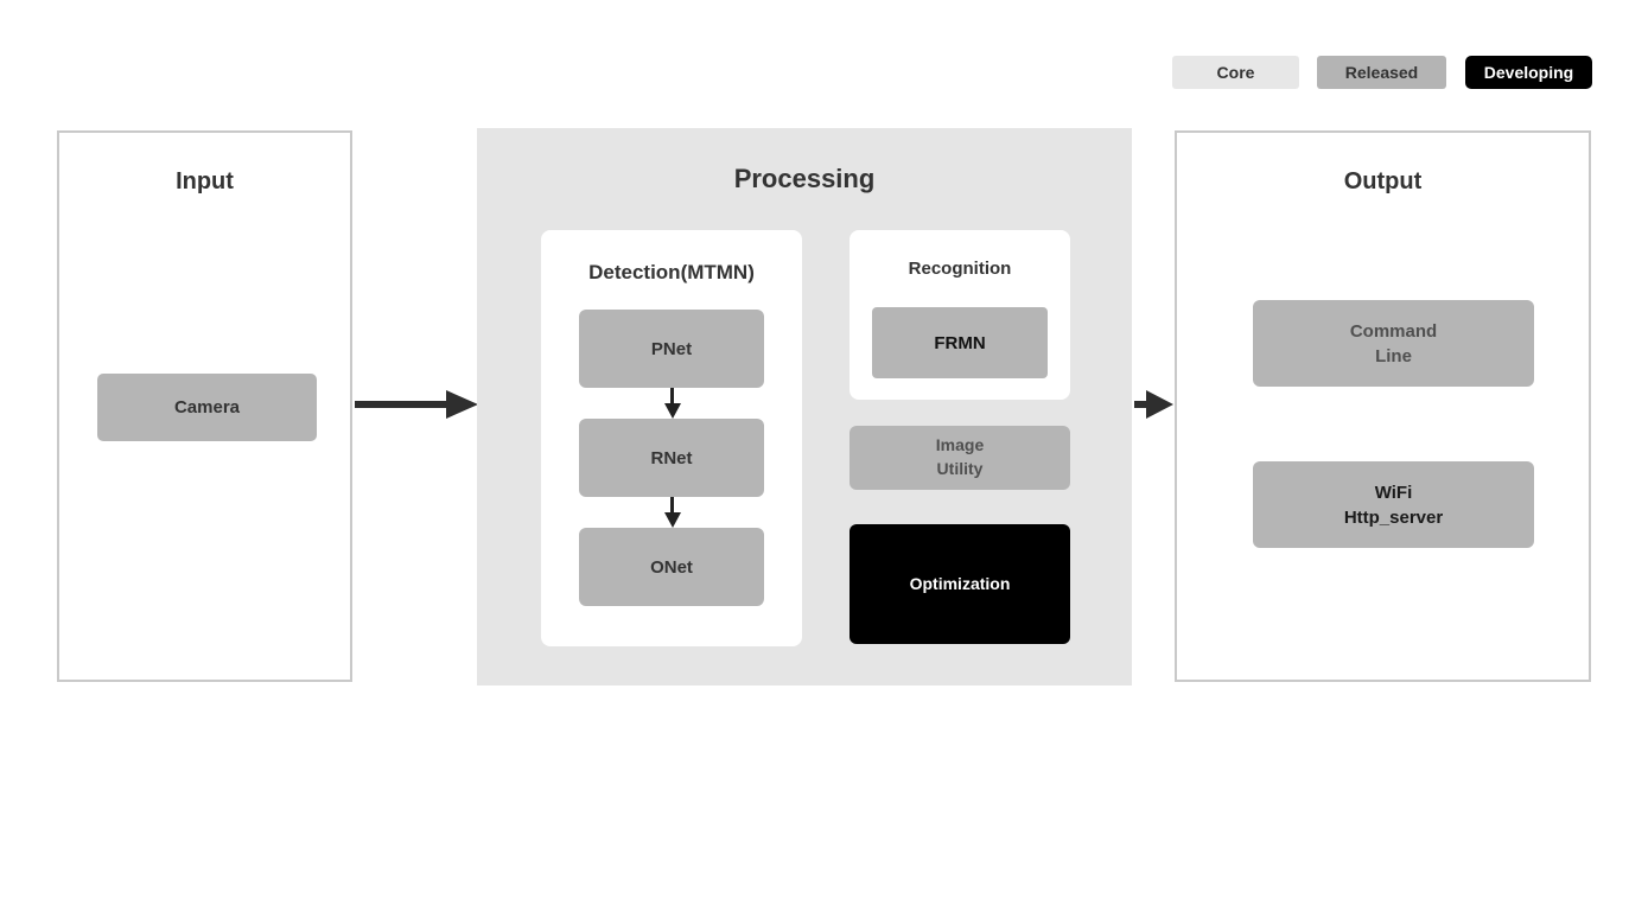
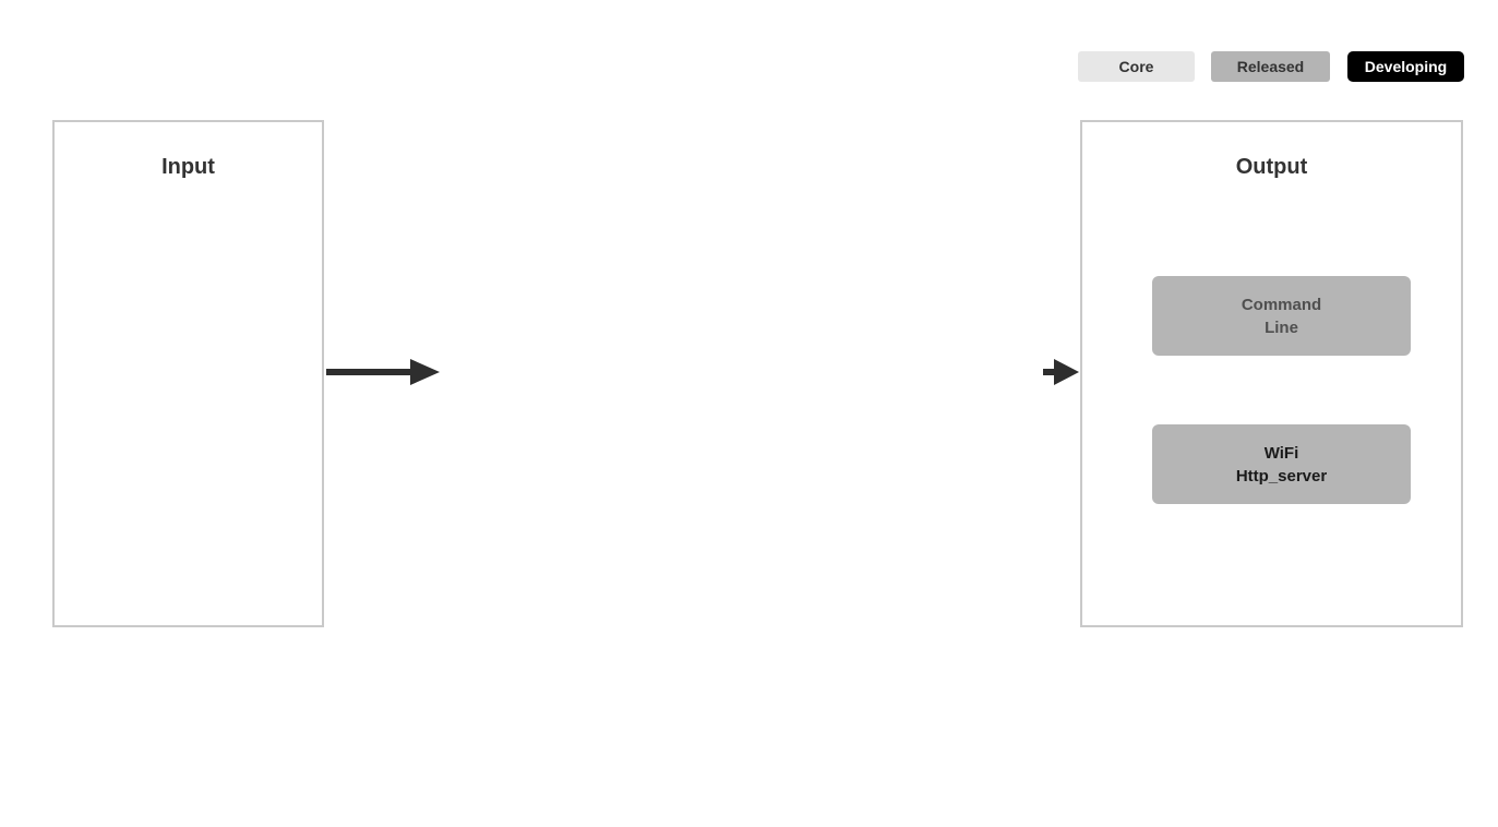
  Core
  Released
  Developing
  Input
- Camera
- Processing
- Detection(MTMN)
- PNet
- RNet
- ONet
- Recognition
- FRMN
- Image
- Utility
- Optimization
  Output
  Command
  Line
  WiFi
  Http_server
